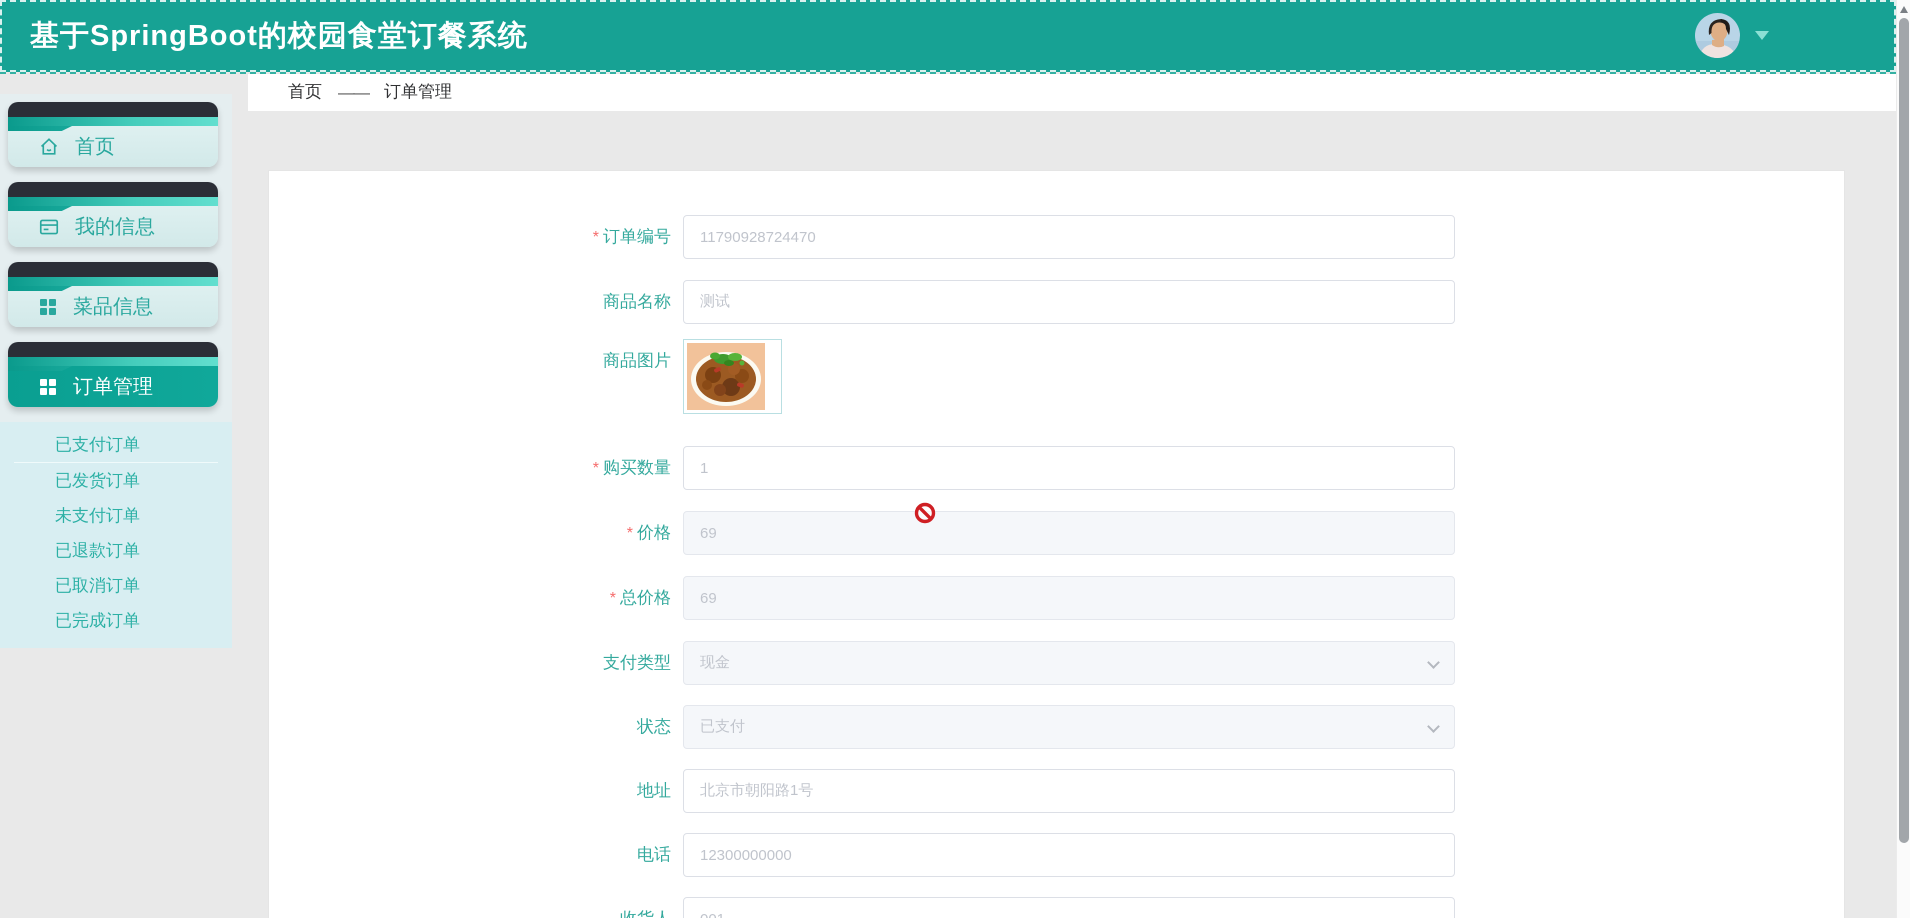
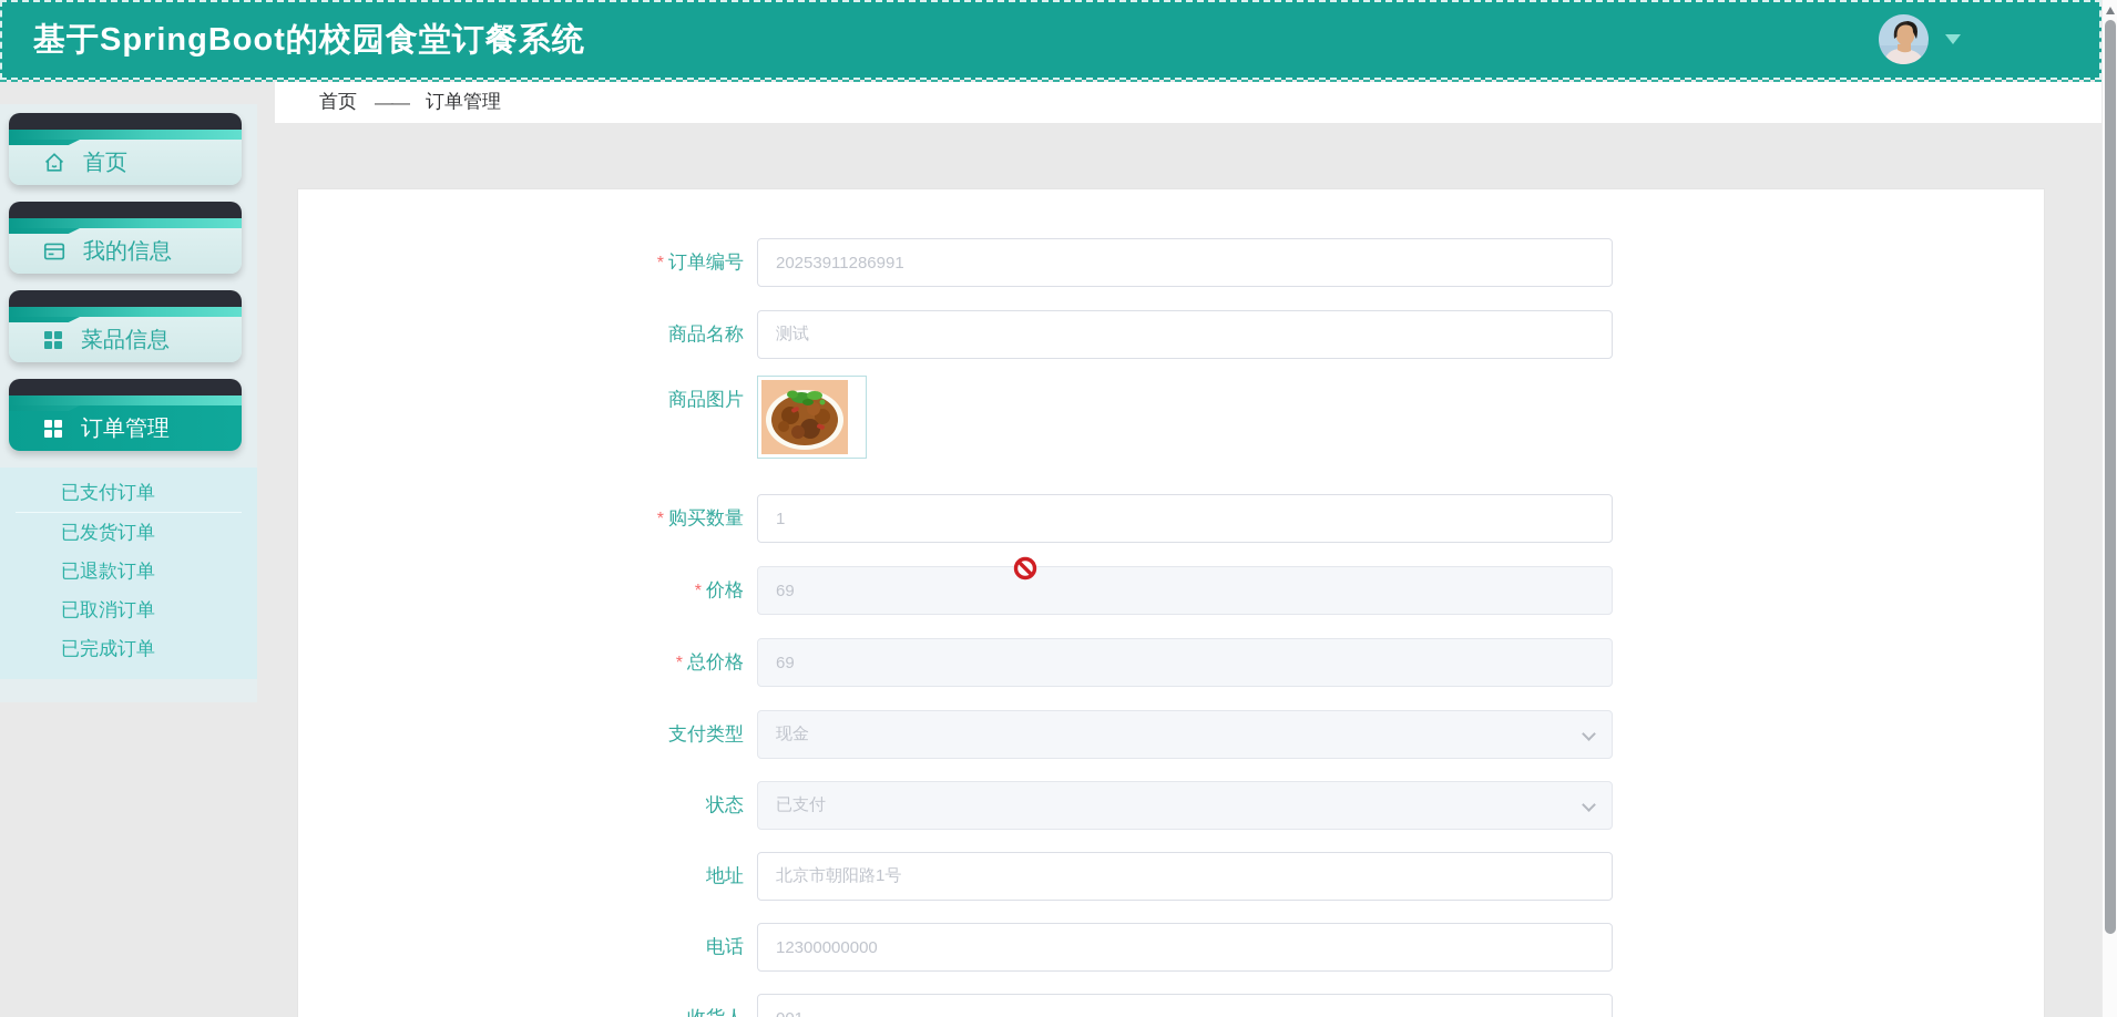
  基于SpringBoot的校园食堂订餐系统
  首页
  ——
  订单管理
  首页
  我的信息
  菜品信息
  订单管理
  已支付订单
  已发货订单
- 未支付订单
  已退款订单
  已取消订单
  已完成订单
  * 订单编号
- 11790928724470
+ 20253911286991
  商品名称
  测试
  商品图片
  * 购买数量
  1
  * 价格
  69
  * 总价格
  69
  支付类型
  现金
  状态
  已支付
  地址
  北京市朝阳路1号
  电话
  12300000000
